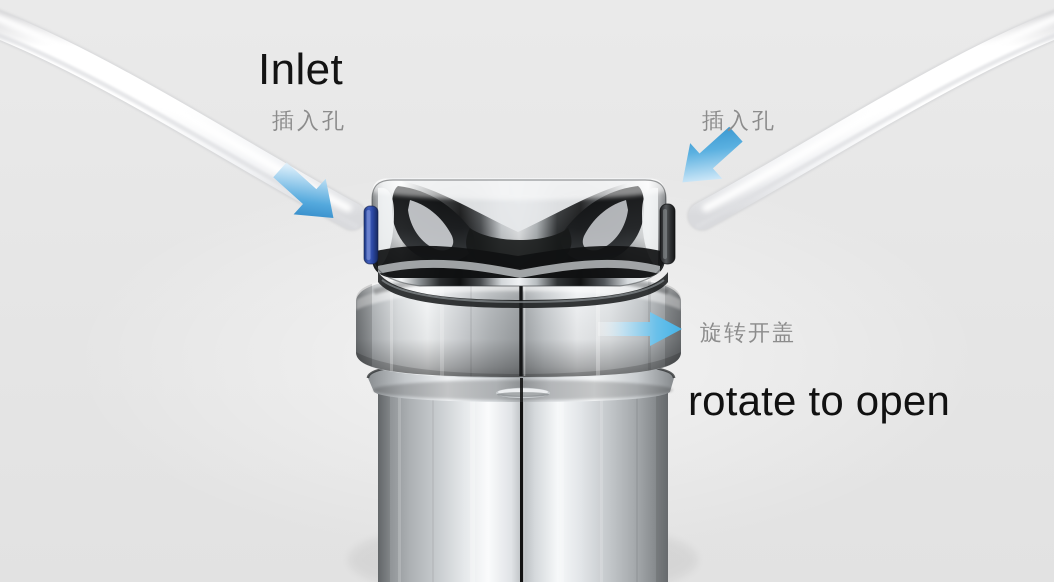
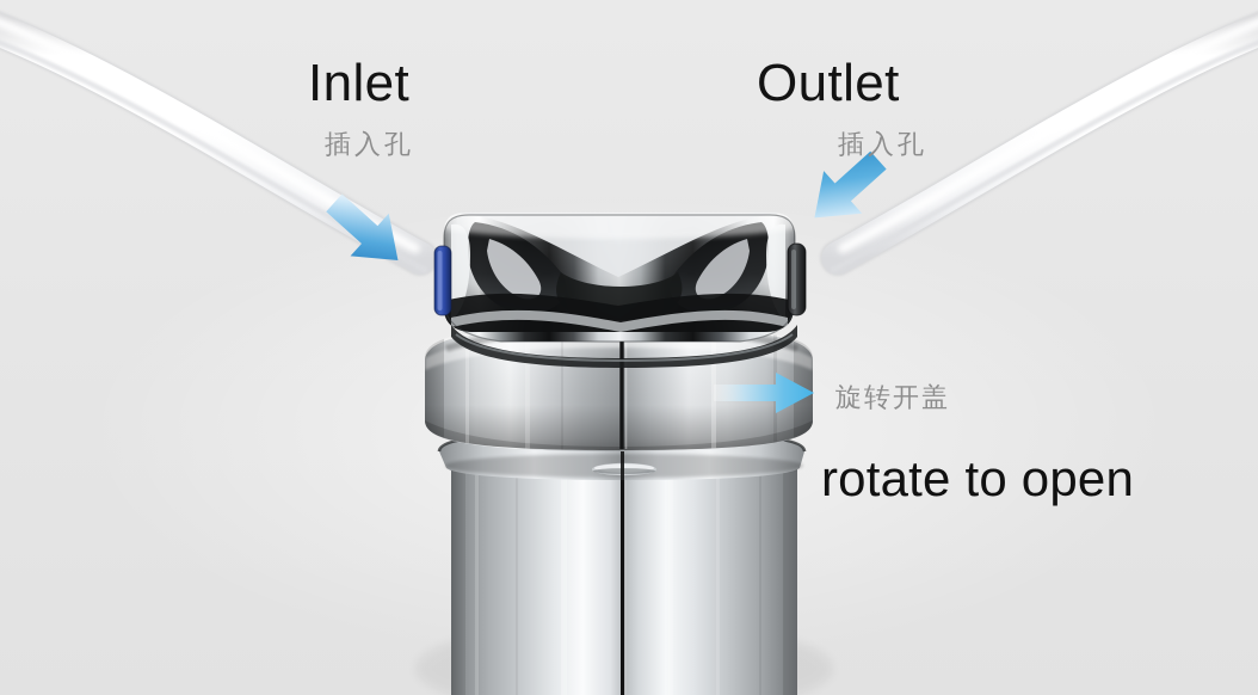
  Inlet
  插入孔
+ Outlet
  插入孔
  旋转开盖
  rotate to open
